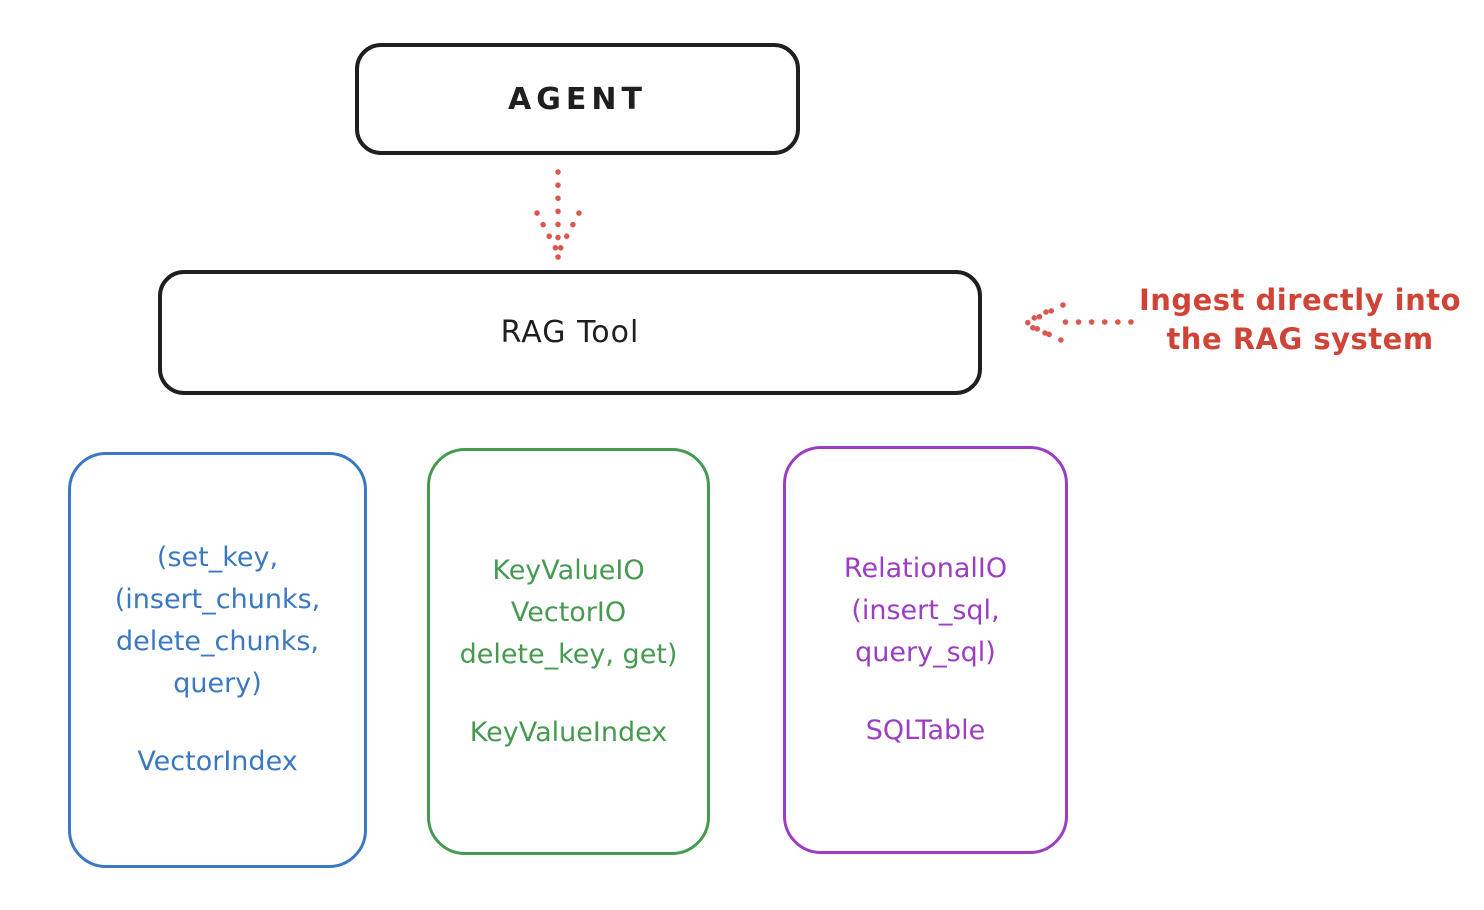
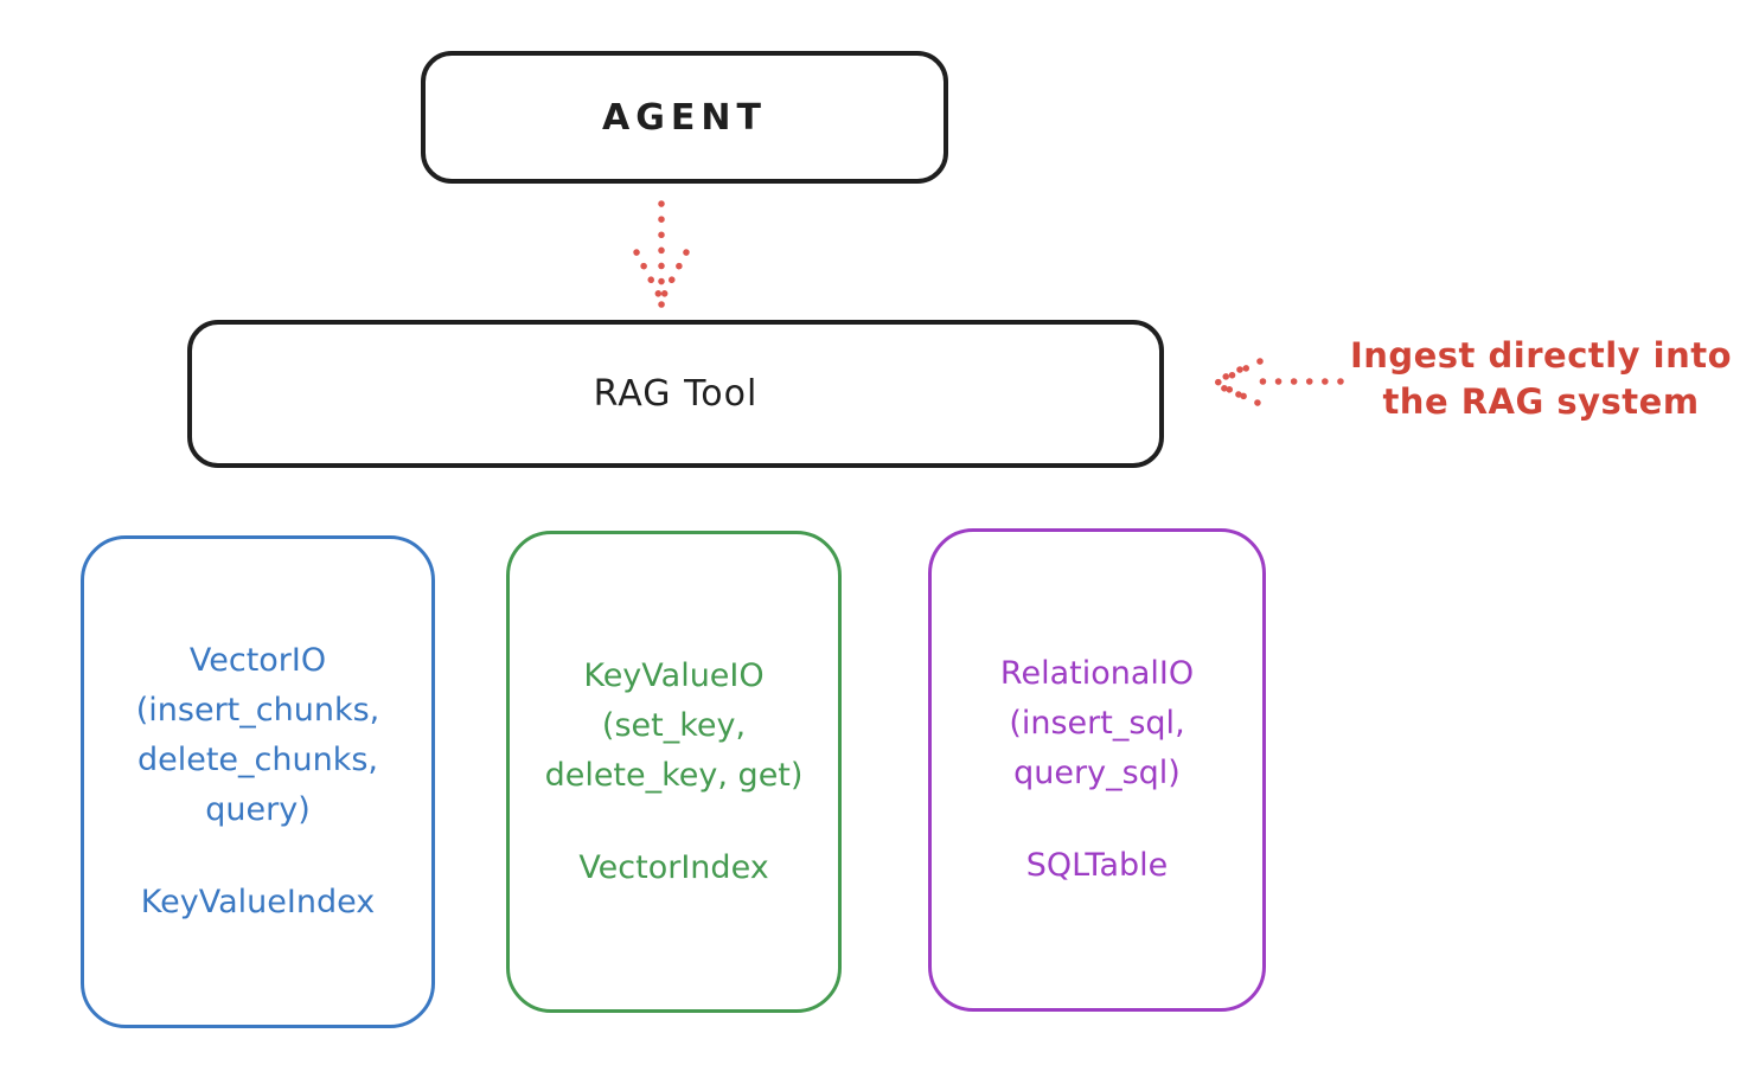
  AGENT
  RAG Tool
  Ingest directly into
  the RAG system
- (set_key,
+ VectorIO
  (insert_chunks,
  delete_chunks,
  query)
- VectorIndex
+ KeyValueIndex
  KeyValueIO
- VectorIO
+ (set_key,
  delete_key, get)
- KeyValueIndex
+ VectorIndex
  RelationalIO
  (insert_sql,
  query_sql)
  SQLTable
